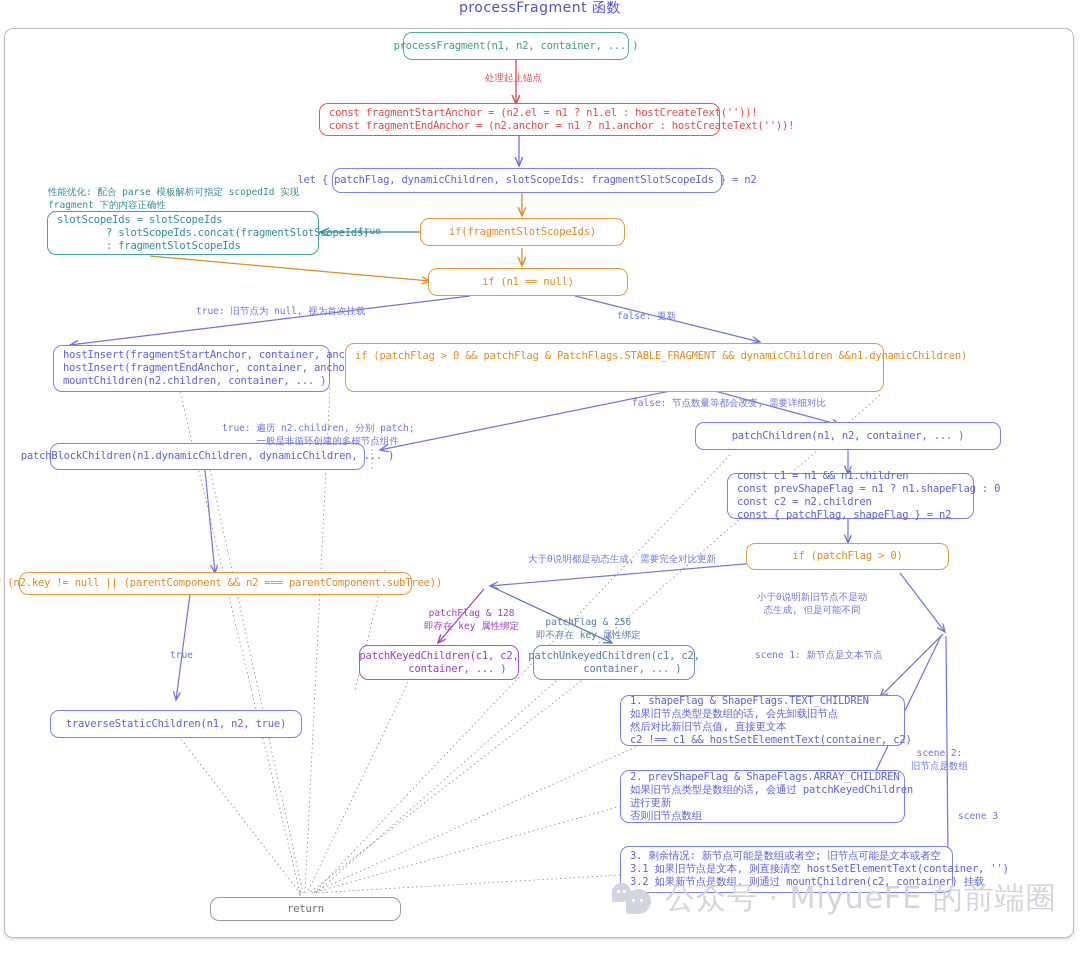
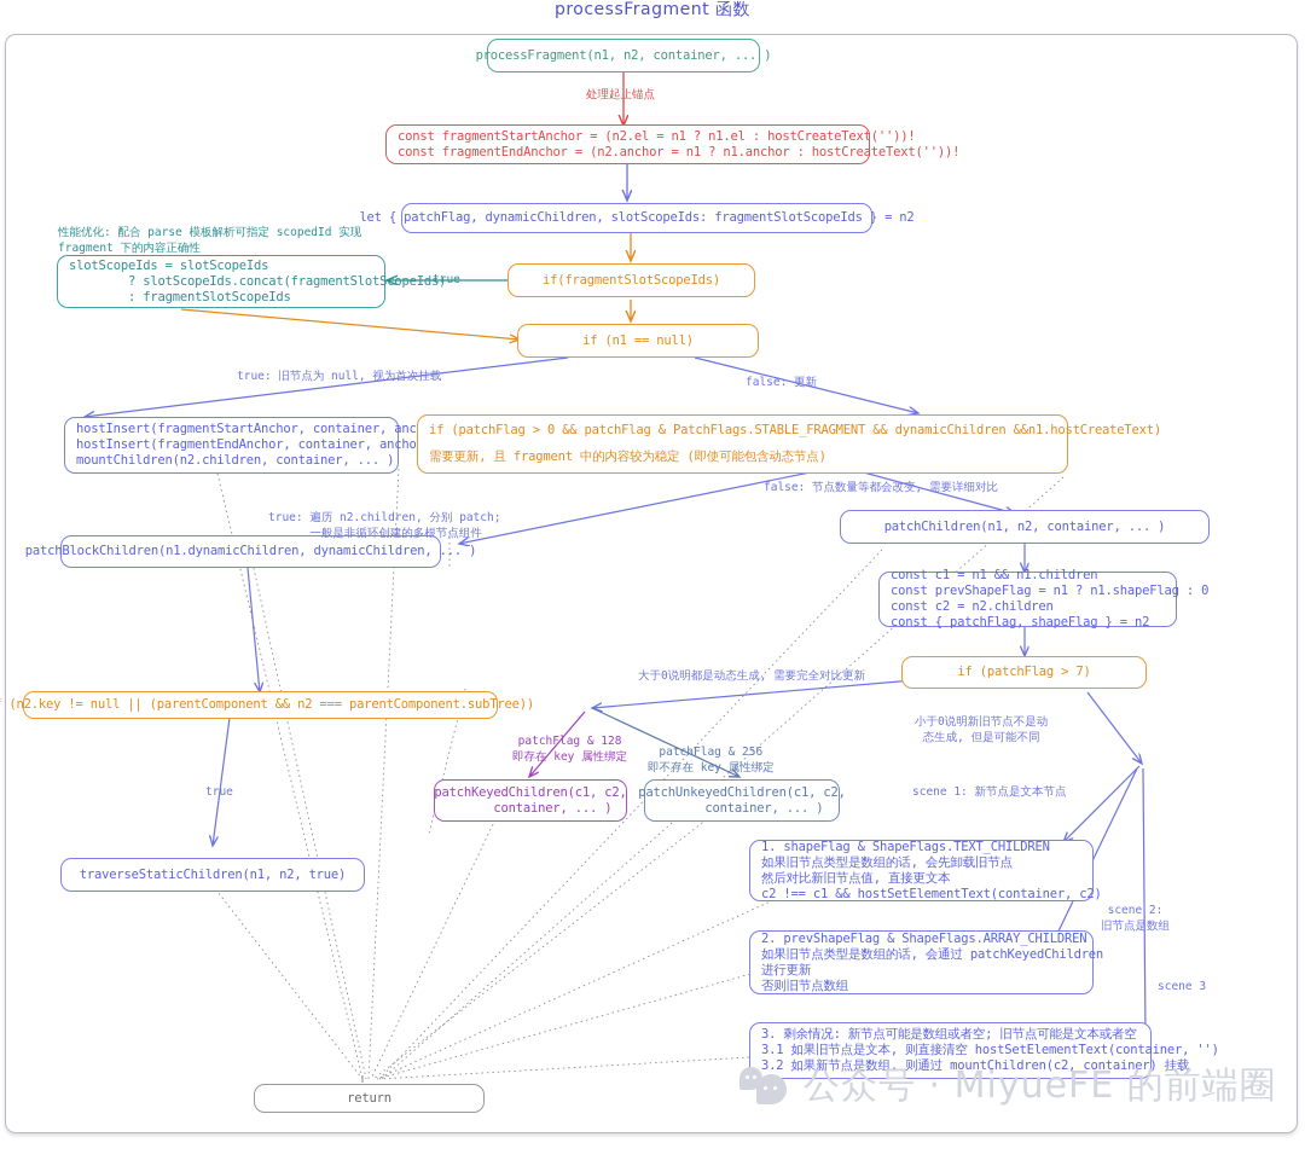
  processFragment 函数
  processFragment(n1, n2, container, ... )
  const fragmentStartAnchor = (n2.el = n1 ? n1.el : hostCreateText(''))!
  const fragmentEndAnchor = (n2.anchor = n1 ? n1.anchor : hostCreateText(''))!
  let { patchFlag, dynamicChildren, slotScopeIds: fragmentSlotScopeIds } = n2
  if(fragmentSlotScopeIds)
  slotScopeIds = slotScopeIds
  ? slotScopeIds.concat(fragmentSlotScopeId
  : fragmentSlotScopeIds
  if (n1 == null)
  hostInsert(fragmentStartAnchor, container, anc
  hostInsert(fragmentEndAnchor, container, ancho
  mountChildren(n2.children, container, ... )
- if (patchFlag > 0 && patchFlag & PatchFlags.STABLE_FRAGMENT && dynamicChildren &&n1.dynamicChildren)
+ if (patchFlag > 0 && patchFlag & PatchFlags.STABLE_FRAGMENT && dynamicChildren &&n1.hostCreateText)
+ 需要更新, 且 fragment 中的内容较为稳定 (即使可能包含动态节点)
  patchBlockChildren(n1.dynamicChildren, dynamicChildren, ... )
  (n2.key != null || (parentComponent && n2 === parentComponent.subTree))
  traverseStaticChildren(n1, n2, true)
  patchChildren(n1, n2, container, ... )
  const c1 = n1 && n1.children
  const prevShapeFlag = n1 ? n1.shapeFlag : 0
  const c2 = n2.children
  const { patchFlag, shapeFlag } = n2
- if (patchFlag > 0)
+ if (patchFlag > 7)
  patchKeyedChildren(c1, c2,
  container, ... )
  patchUnkeyedChildren(c1, c2,
  container, ... )
  1. shapeFlag & ShapeFlags.TEXT_CHILDREN
  如果旧节点类型是数组的话, 会先卸载旧节点
  然后对比新旧节点值, 直接更文本
  c2 !== c1 && hostSetElementText(container, c2)
  2. prevShapeFlag & ShapeFlags.ARRAY_CHILDREN
  如果旧节点类型是数组的话, 会通过 patchKeyedChildren
  进行更新
  否则旧节点数组
  3. 剩余情况: 新节点可能是数组或者空; 旧节点可能是文本或者空
  3.1 如果旧节点是文本, 则直接清空 hostSetElementText(container, '')
  3.2 如果新节点是数组, 则通过 mountChildren(c2, container
  return
  处理起止锚点
  true
  true: 旧节点为 null, 视为首次挂载
  false: 更新
  true: 遍历 n2.children, 分别 patch;
  一般是非循环创建的多根节点组件
  false: 节点数量等都会改变, 需要详细对比
  true
  大于0说明都是动态生成, 需要完全对比更新
  小于0说明新旧节点不是动
  态生成, 但是可能不同
  patchFlag & 128
  即存在 key 属性绑定
  patchFlag & 256
  即不存在 key 属性绑定
  scene 1: 新节点是文本节点
  scene 2:
  旧节点是数组
  scene 3
  性能优化: 配合 parse 模板解析可指定 scopedId 实现
  fragment 下的内容正确性
  公众号 · MiyueFE 的前端圈
